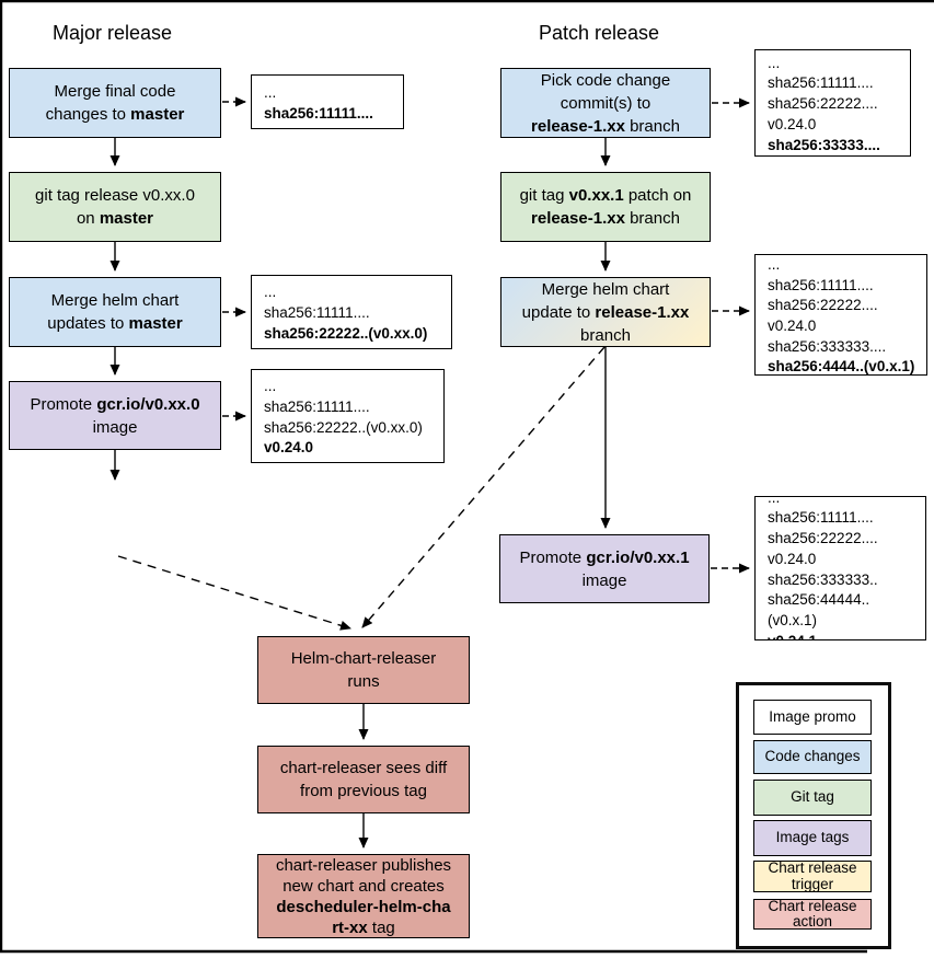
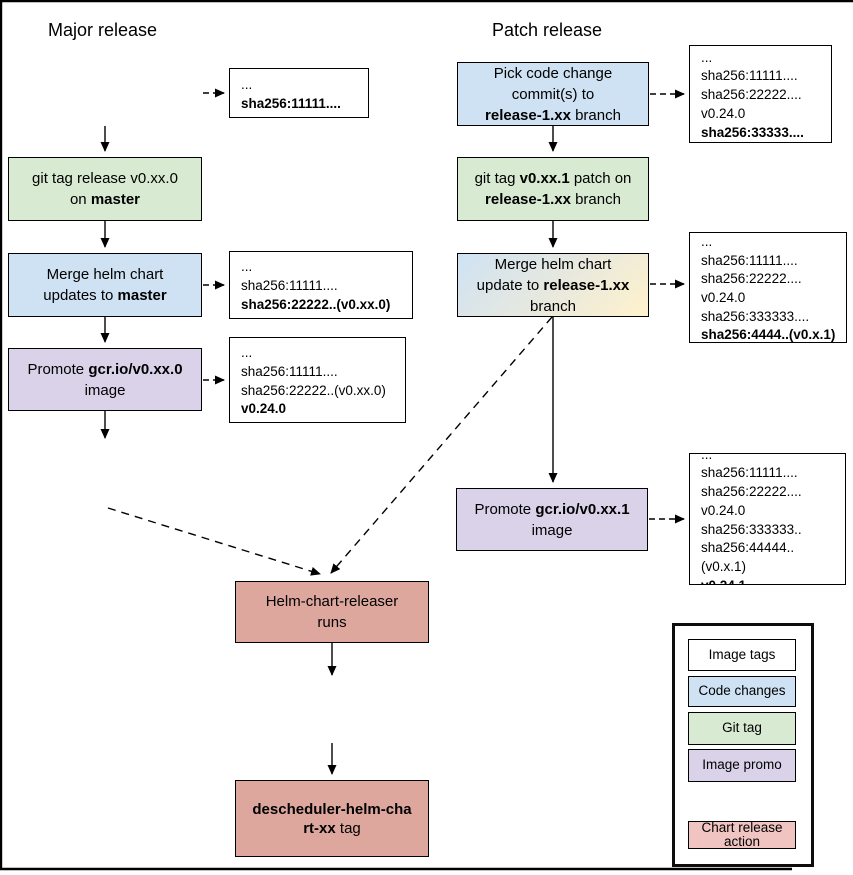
  Major release
  Patch release
- Merge final code
- changes to master
  git tag release v0.xx.0
  on master
  Merge helm chart
  updates to master
  Promote gcr.io/v0.xx.0
  image
  ...
  sha256:11111....
  ...
  sha256:11111....
  sha256:22222..(v0.xx.0)
  ...
  sha256:11111....
  sha256:22222..(v0.xx.0)
  v0.24.0
  Pick code change
  commit(s) to
  release-1.xx branch
  git tag v0.xx.1 patch on
  release-1.xx branch
  Merge helm chart
  update to release-1.xx
  branch
  Promote gcr.io/v0.xx.1
  image
  ...
  sha256:11111....
  sha256:22222....
  v0.24.0
  sha256:33333....
  ...
  sha256:11111....
  sha256:22222....
  v0.24.0
  sha256:333333....
  sha256:4444..(v0.x.1)
  ...
  sha256:11111....
  sha256:22222....
  v0.24.0
  sha256:333333..
  sha256:44444..(v0.x.1)
  Helm-chart-releaser
  runs
- chart-releaser sees diff
- from previous tag
- chart-releaser publishes
- new chart and creates
  descheduler-helm-cha
  rt-xx tag
- Image promo
+ Image tags
  Code changes
  Git tag
- Image tags
+ Image promo
- Chart release trigger
  Chart release action
